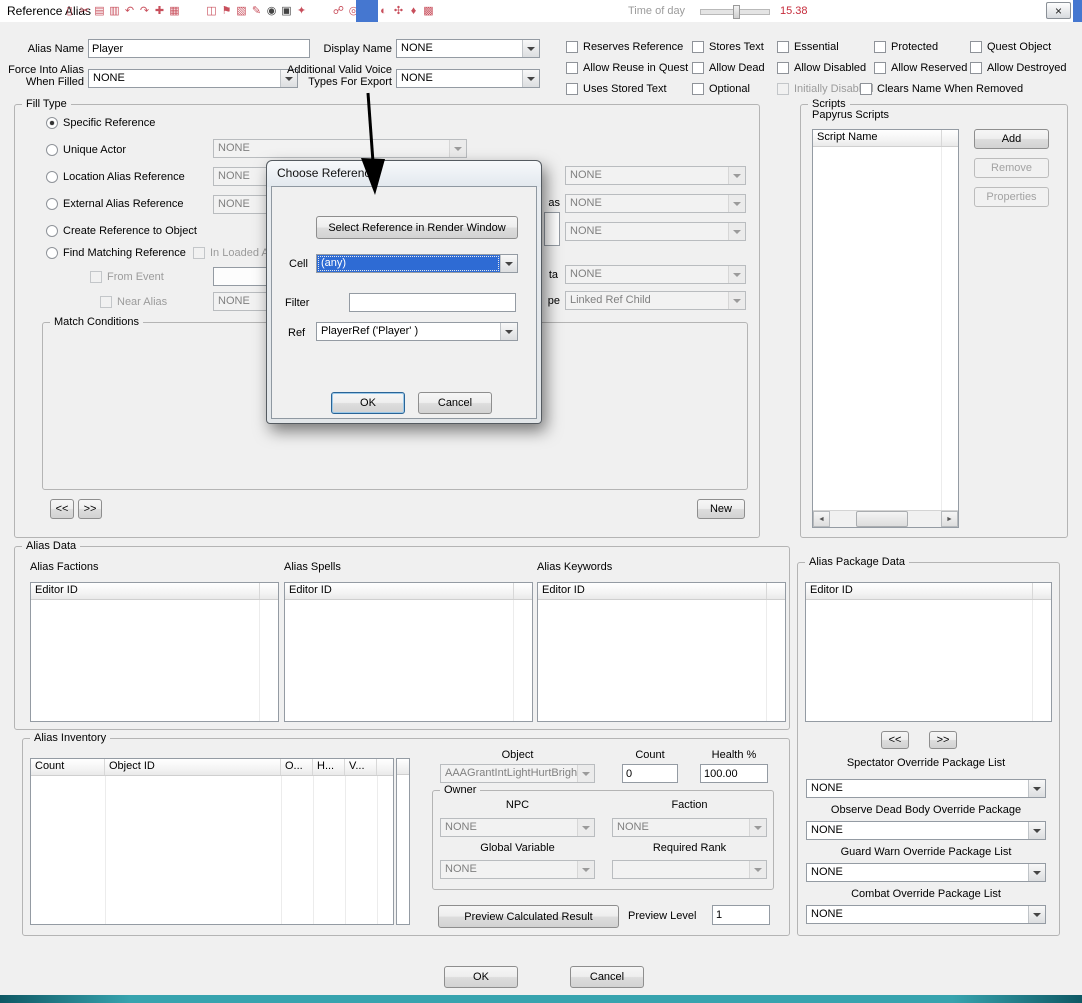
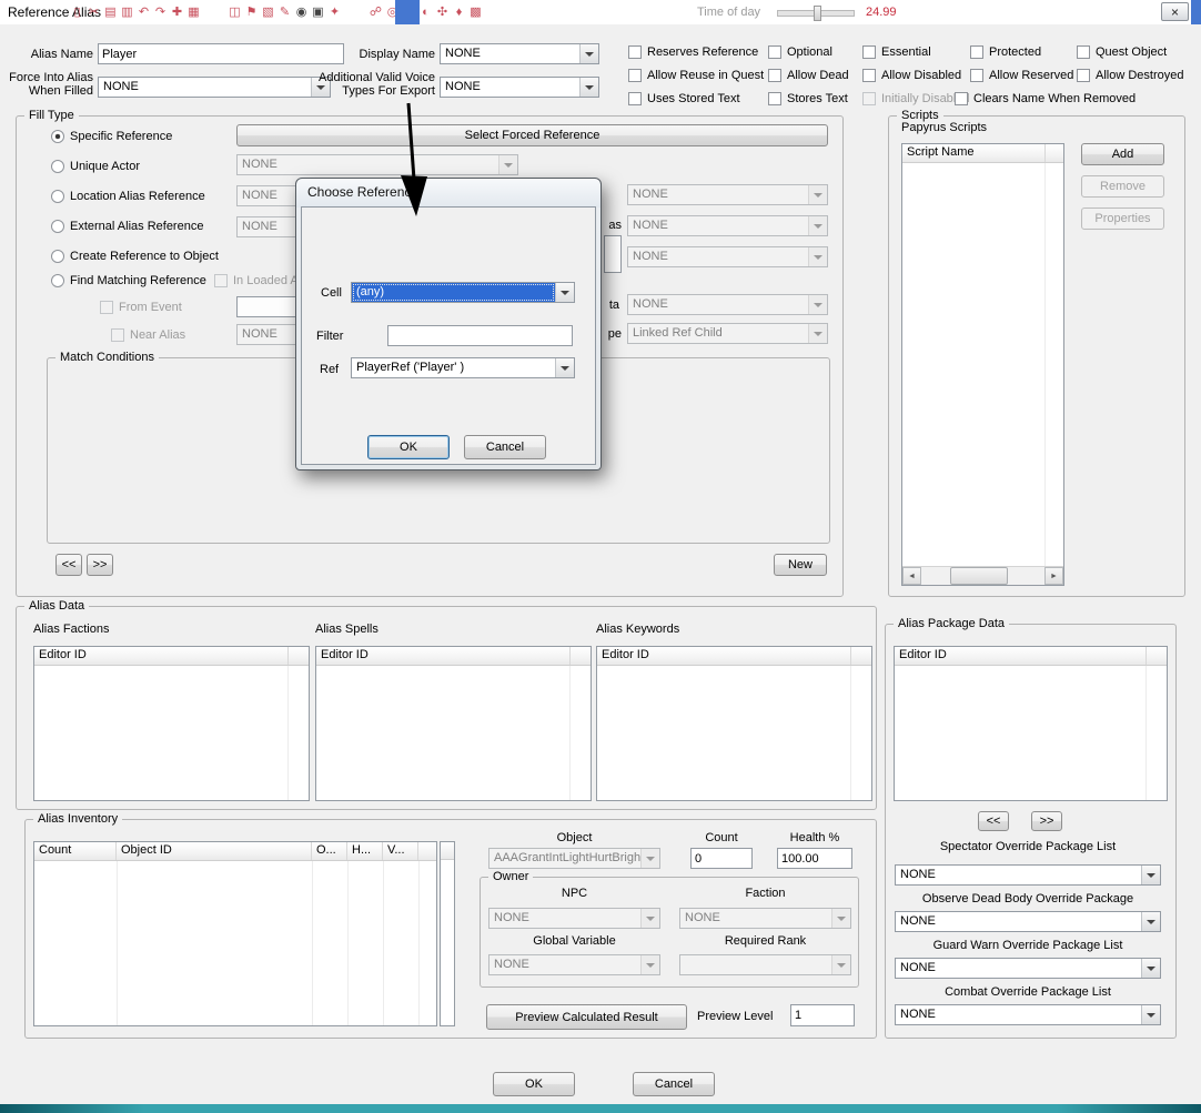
  Reference Alias
  ▯ ✂ ▤ ▥ ↶ ↷ ✚ ▦ ◫ ⚑ ▧ ✎ ◉ ▣ ✦ ☍ ◎ ◐ ✣ ♦ ▩
  Time of day
- 15.38
+ 24.99
  ×
  Alias Name
  Player
  Display Name
  NONE
  Force Into Alias
  When Filled
  NONE
  Additional Valid Voice
  Types For Export
  NONE
  Reserves Reference
- Stores Text
+ Optional
  Essential
  Protected
  Quest Object
  Allow Reuse in Quest
  Allow Dead
  Allow Disabled
  Allow Reserved
  Allow Destroyed
  Uses Stored Text
- Optional
+ Stores Text
  Initially Disab
  Clears Name When Removed
  Fill Type
  Match Conditions
  Scripts
  Alias Data
  Alias Package Data
  Alias Inventory
  Owner
  Specific Reference
  Unique Actor
  Location Alias Reference
  External Alias Reference
  Create Reference to Object
  Find Matching Reference
+ Select Forced Reference
  NONE
  NONE
  NONE
  From Event
  Near Alias
  NONE
  as
  ta
  pe
  NONE
  NONE
  NONE
  NONE
  Linked Ref Child
  <<
  >>
  New
  Papyrus Scripts
  Script Name
  Add
  Remove
  Properties
  Alias Factions
  Editor ID
  Alias Spells
  Editor ID
  Alias Keywords
  Editor ID
  Editor ID
  <<
  >>
  Spectator Override Package List
  NONE
  Observe Dead Body Override Package
  NONE
  Guard Warn Override Package List
  NONE
  Combat Override Package List
  NONE
  Count
  Object ID
  O...
  H...
  V...
  Object
  AAAGrantIntLightHurtBrigh
  Count
  0
  Health %
  100.00
  NPC
  NONE
  Faction
  NONE
  Global Variable
  NONE
  Required Rank
  Preview Calculated Result
  Preview Level
  1
  OK
  Cancel
  Choose Referen
- Select Reference in Render Window
  Cell
  (any)
  Filter
  Ref
  PlayerRef ('Player' )
  OK
  Cancel
